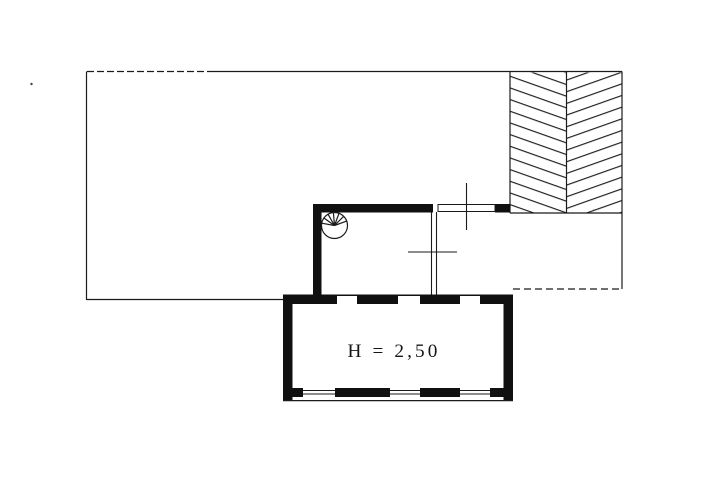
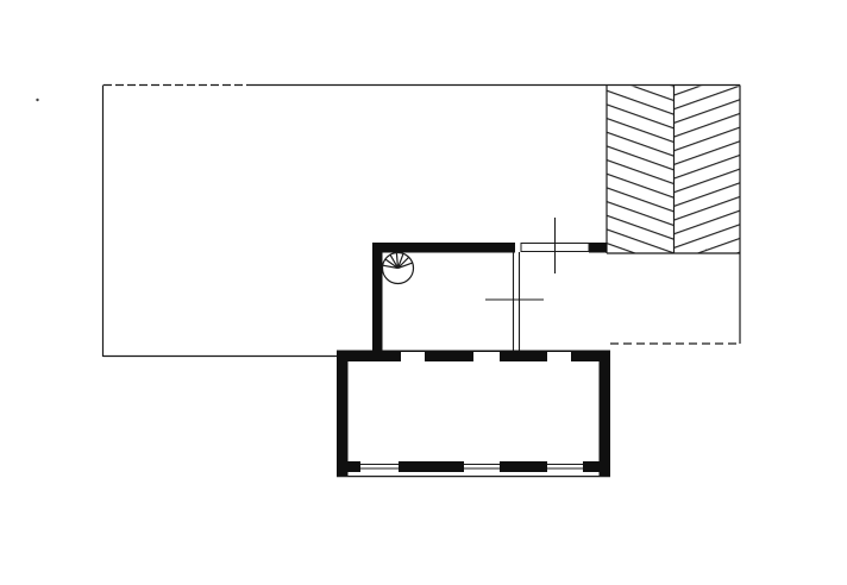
- H = 2,50
